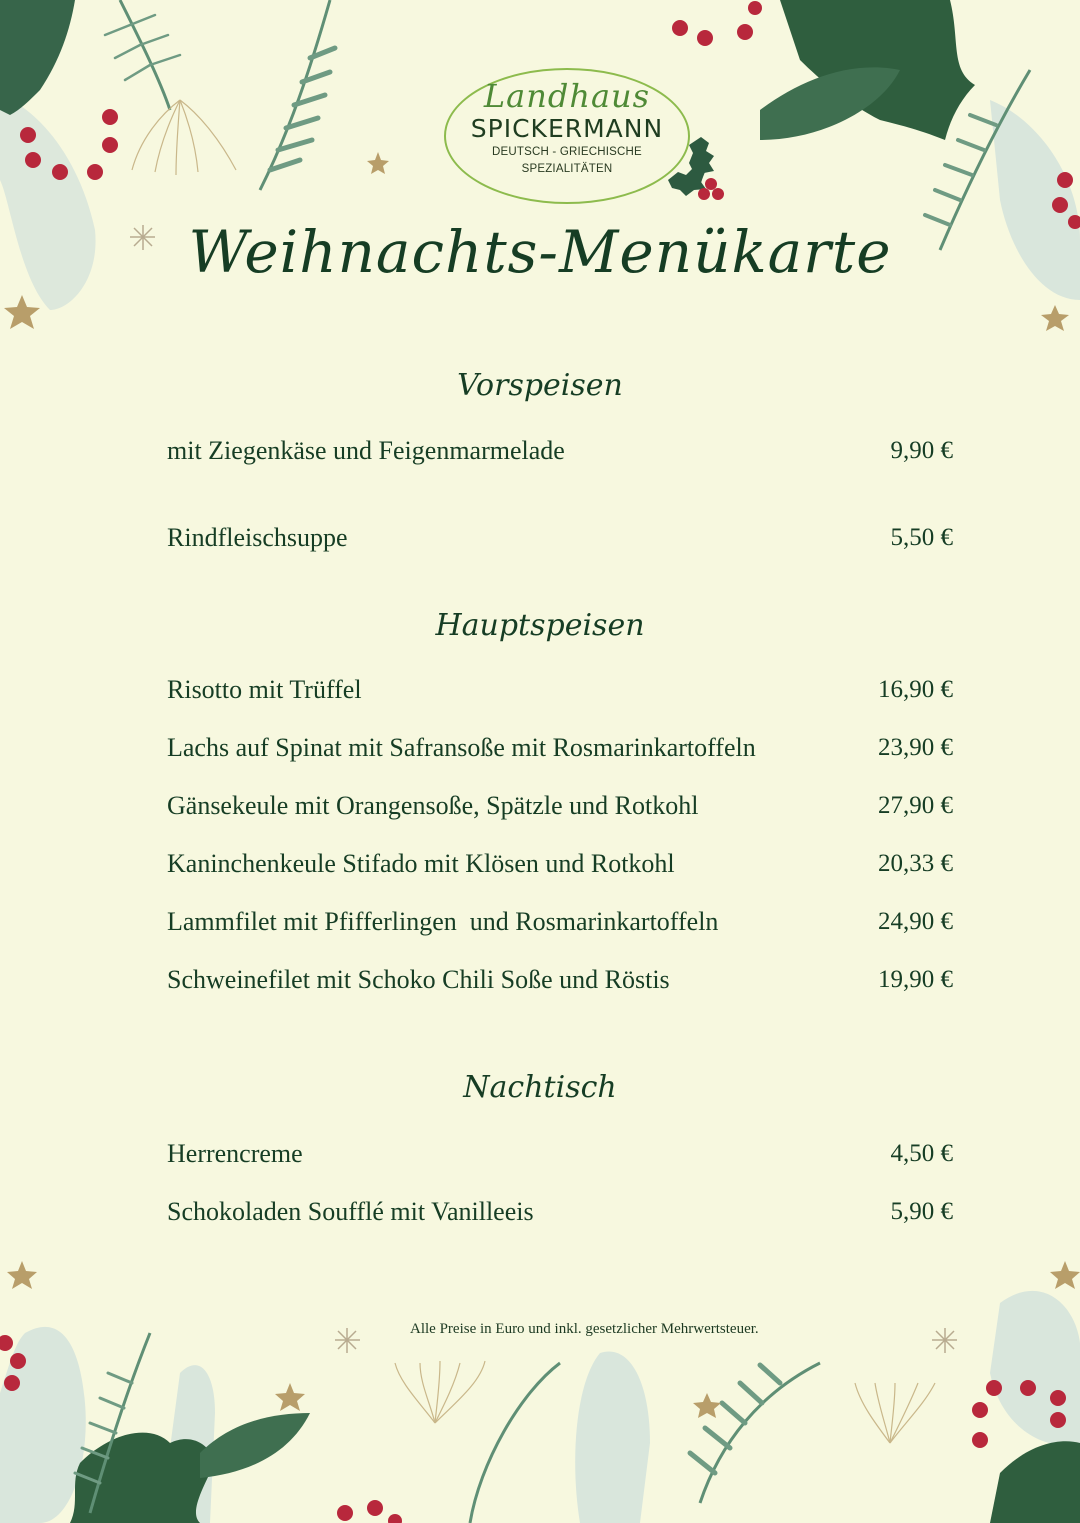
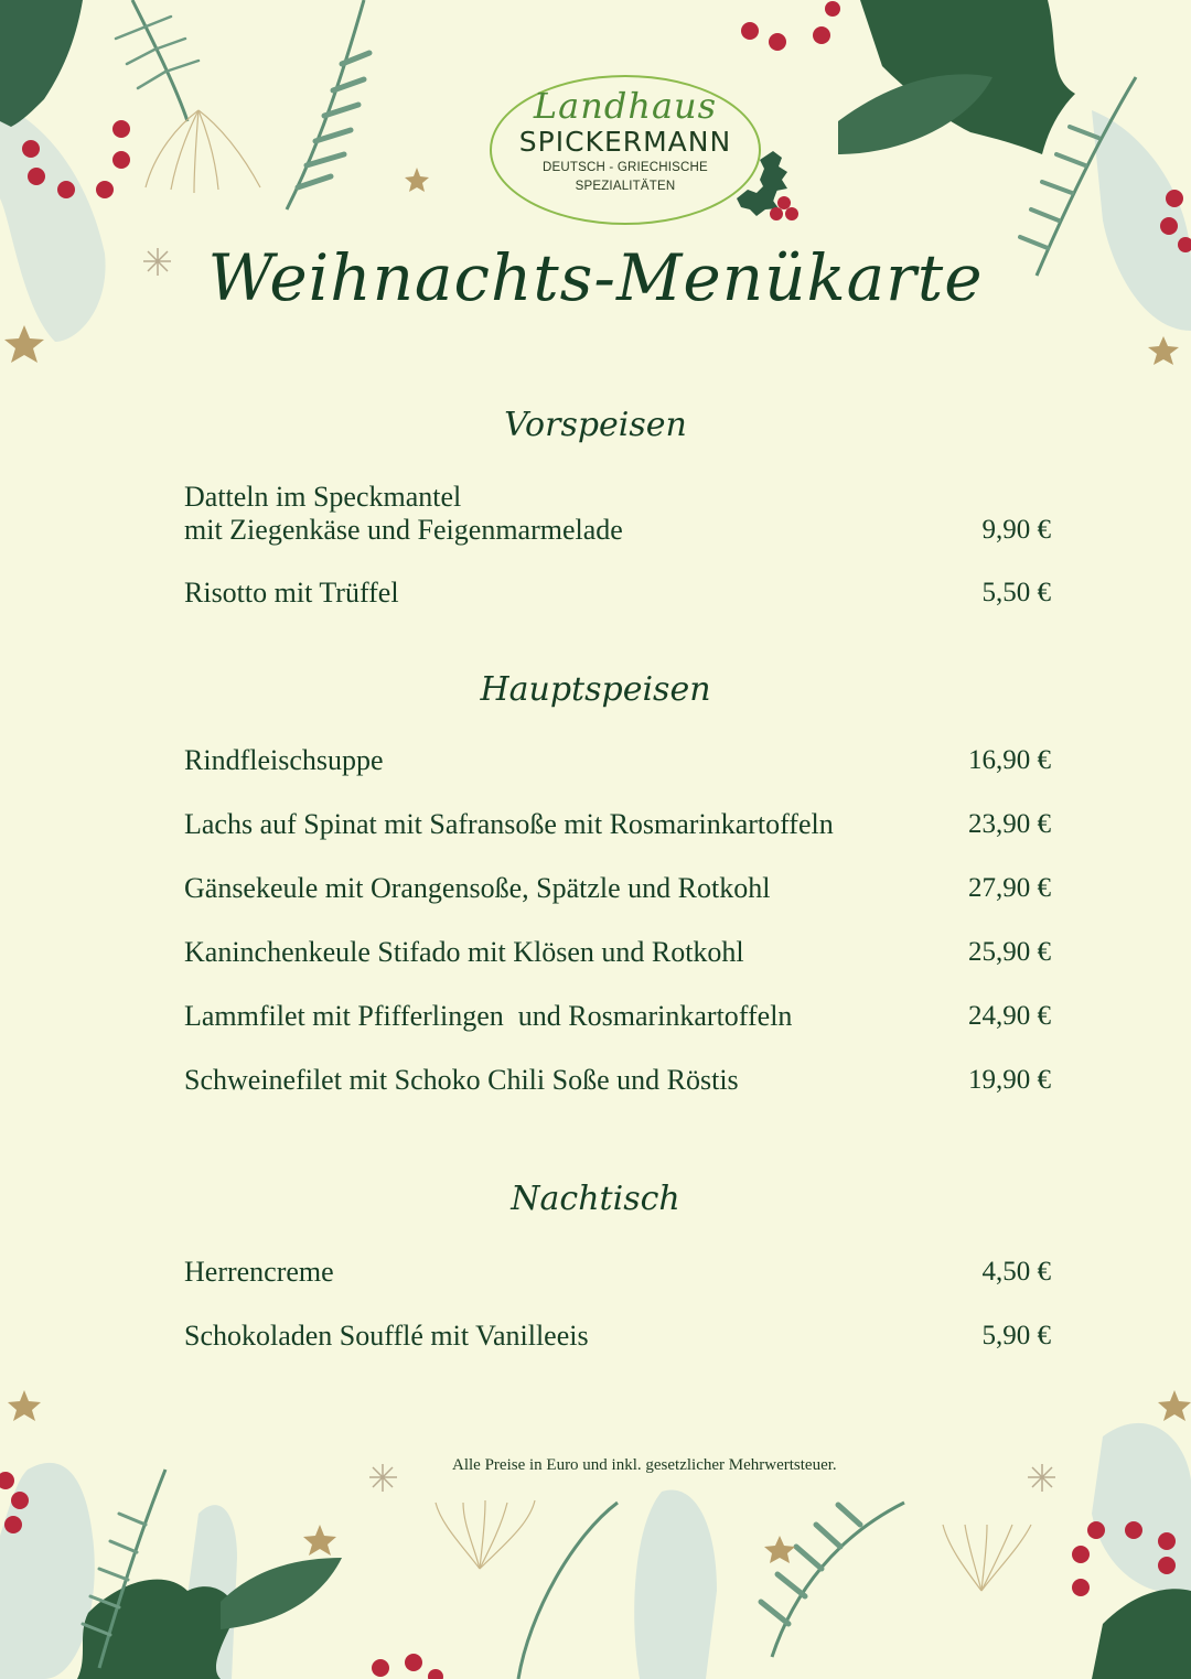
  Landhaus
  SPICKERMANN
  DEUTSCH - GRIECHISCHE
  SPEZIALITÄTEN
  Weihnachts-Menükarte
  Vorspeisen
+ Datteln im Speckmantel
  mit Ziegenkäse und Feigenmarmelade
  9,90 €
- Rindfleischsuppe
+ Risotto mit Trüffel
  5,50 €
  Hauptspeisen
- Risotto mit Trüffel
+ Rindfleischsuppe
  16,90 €
  Lachs auf Spinat mit Safransoße mit Rosmarinkartoffeln
  23,90 €
  Gänsekeule mit Orangensoße, Spätzle und Rotkohl
  27,90 €
  Kaninchenkeule Stifado mit Klösen und Rotkohl
- 20,33 €
+ 25,90 €
  Lammfilet mit Pfifferlingen und Rosmarinkartoffeln
  24,90 €
  Schweinefilet mit Schoko Chili Soße und Röstis
  19,90 €
  Nachtisch
  Herrencreme
  4,50 €
  Schokoladen Soufflé mit Vanilleeis
  5,90 €
  Alle Preise in Euro und inkl. gesetzlicher Mehrwertsteuer.
